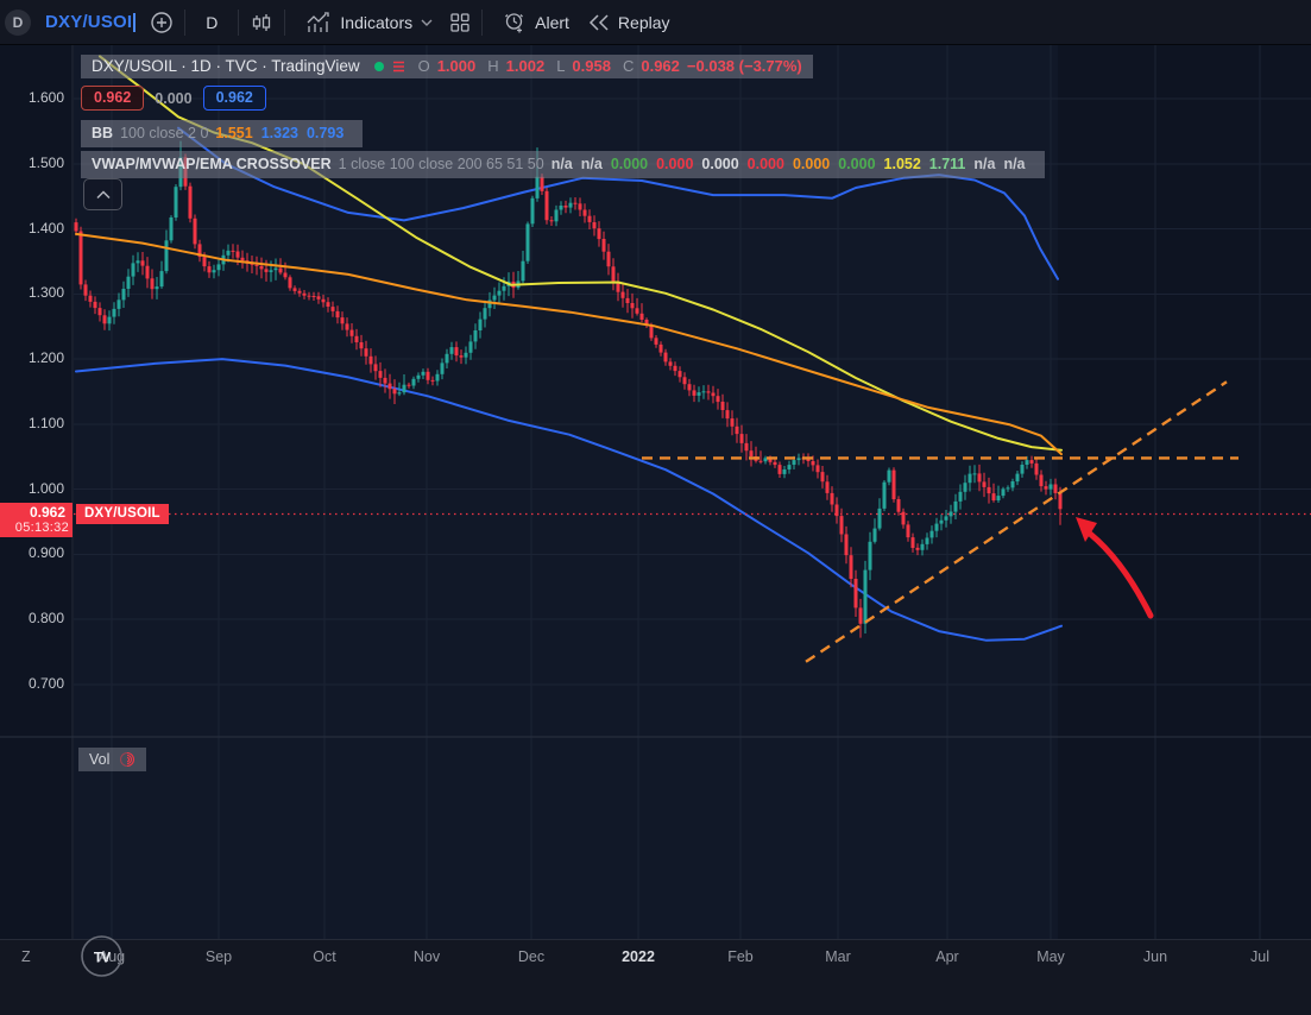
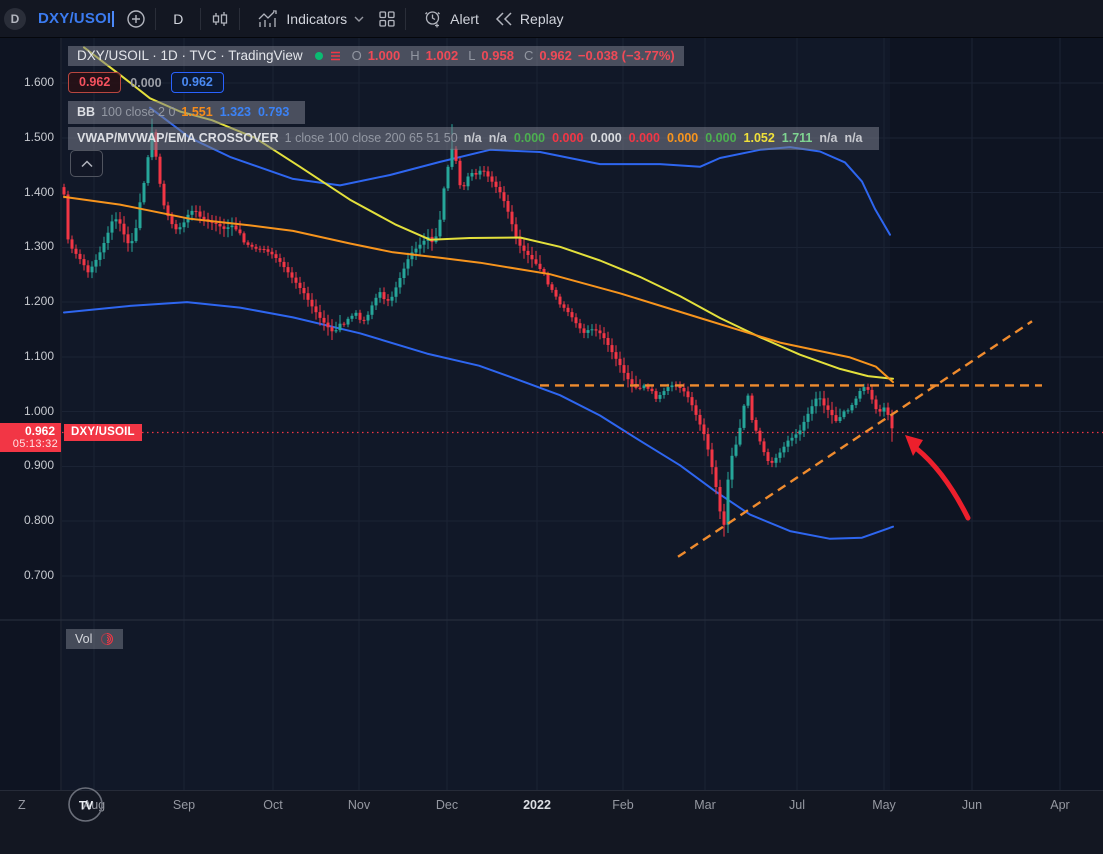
  D
  DXY/USOI
  D
  Indicators
  Alert
  Replay
  1.600
  1.500
  1.400
  1.300
  1.200
  1.100
  1.000
  0.900
  0.800
  0.700
  0.962
  05:13:32
  DXY/USOIL
  DXY/USOIL · 1D · TVC · TradingView
  O
  1.000
  H
  1.002
  L
  0.958
  C
  0.962
  −0.038 (−3.77%)
  0.962
  0.000
  0.962
  BB
  100 close 2 0
  1.551 1.323 0.793
  VWAP/MVWAP/EMA CROSSOVER
  1 close 100 close 200 65 51 50
  n/a n/a 0.000 0.000 0.000 0.000 0.000 0.000 1.052 1.711 n/a n/a
  Vol
  TV
  Z
  Sep
  Oct
  Nov
  Dec
  2022
  Feb
  Mar
- Apr
+ Jul
  May
  Jun
- Jul
+ Apr
